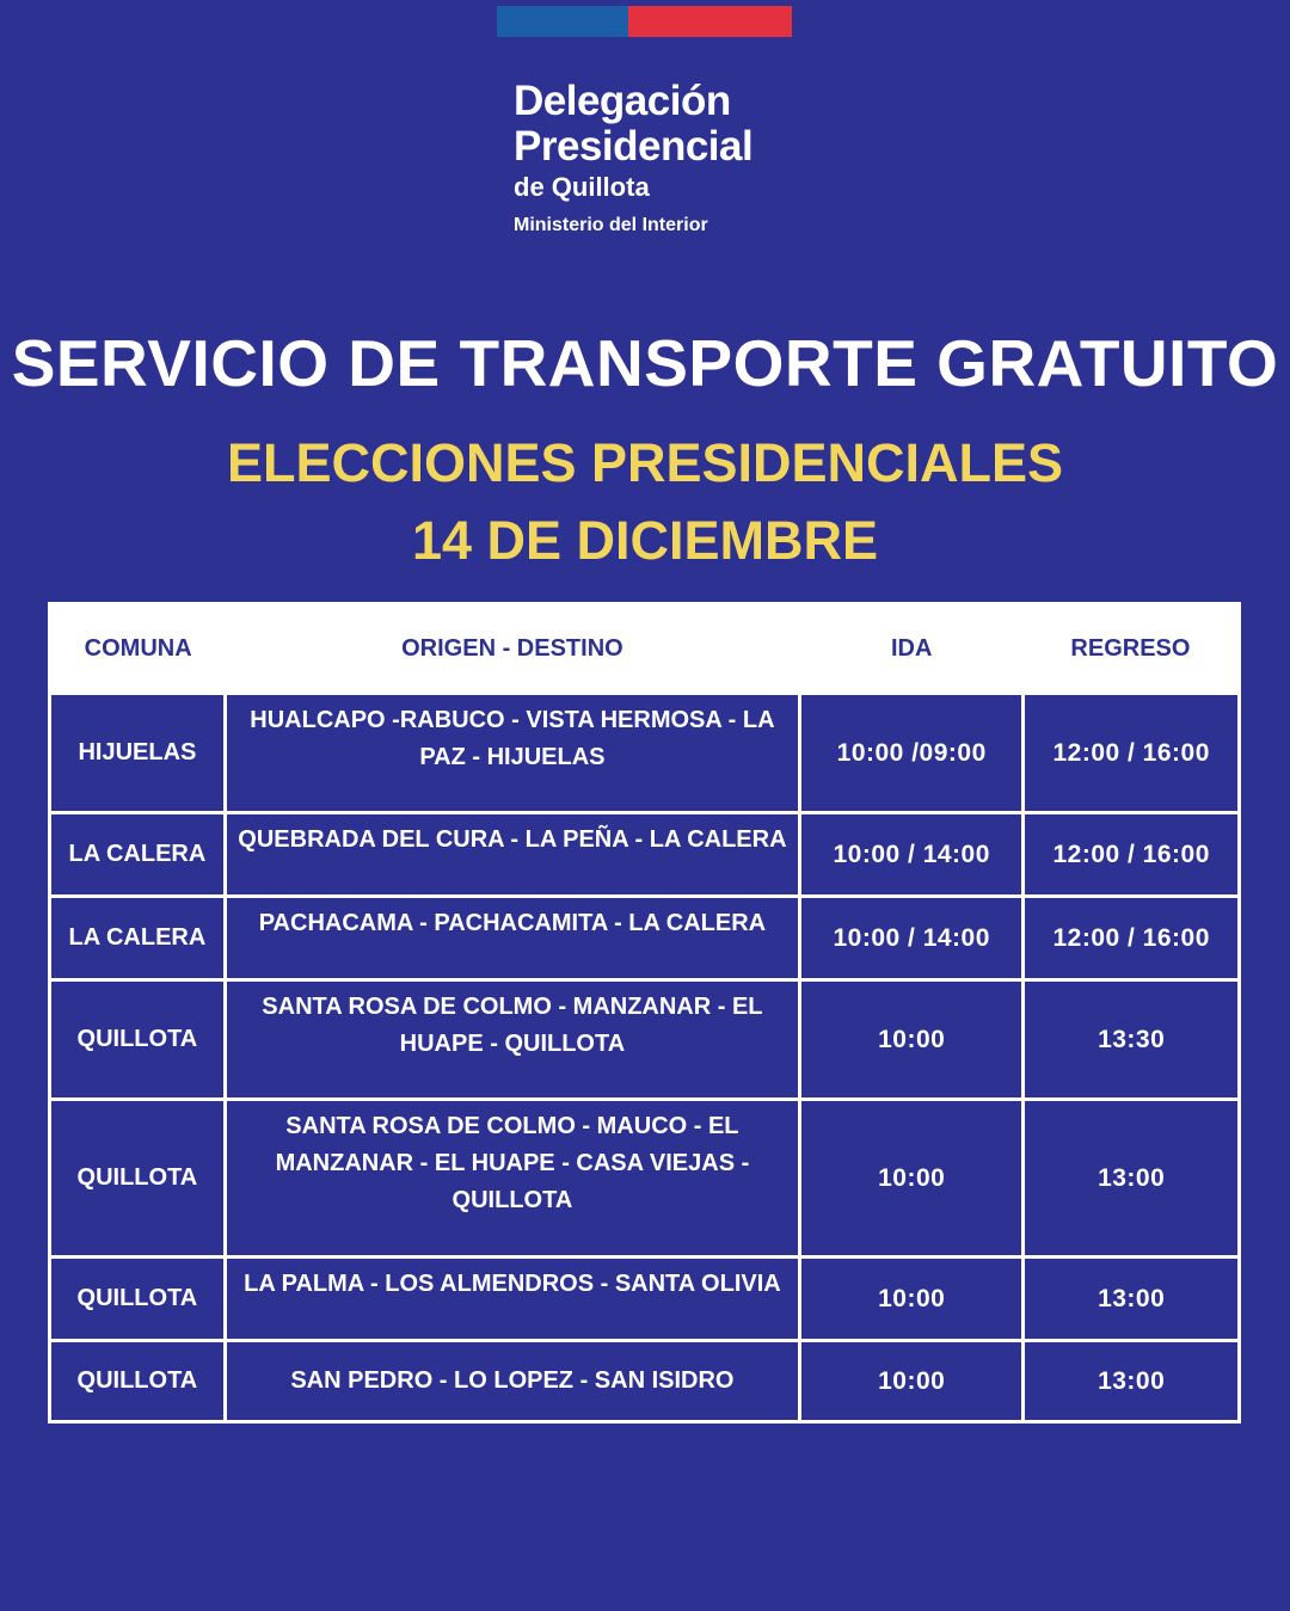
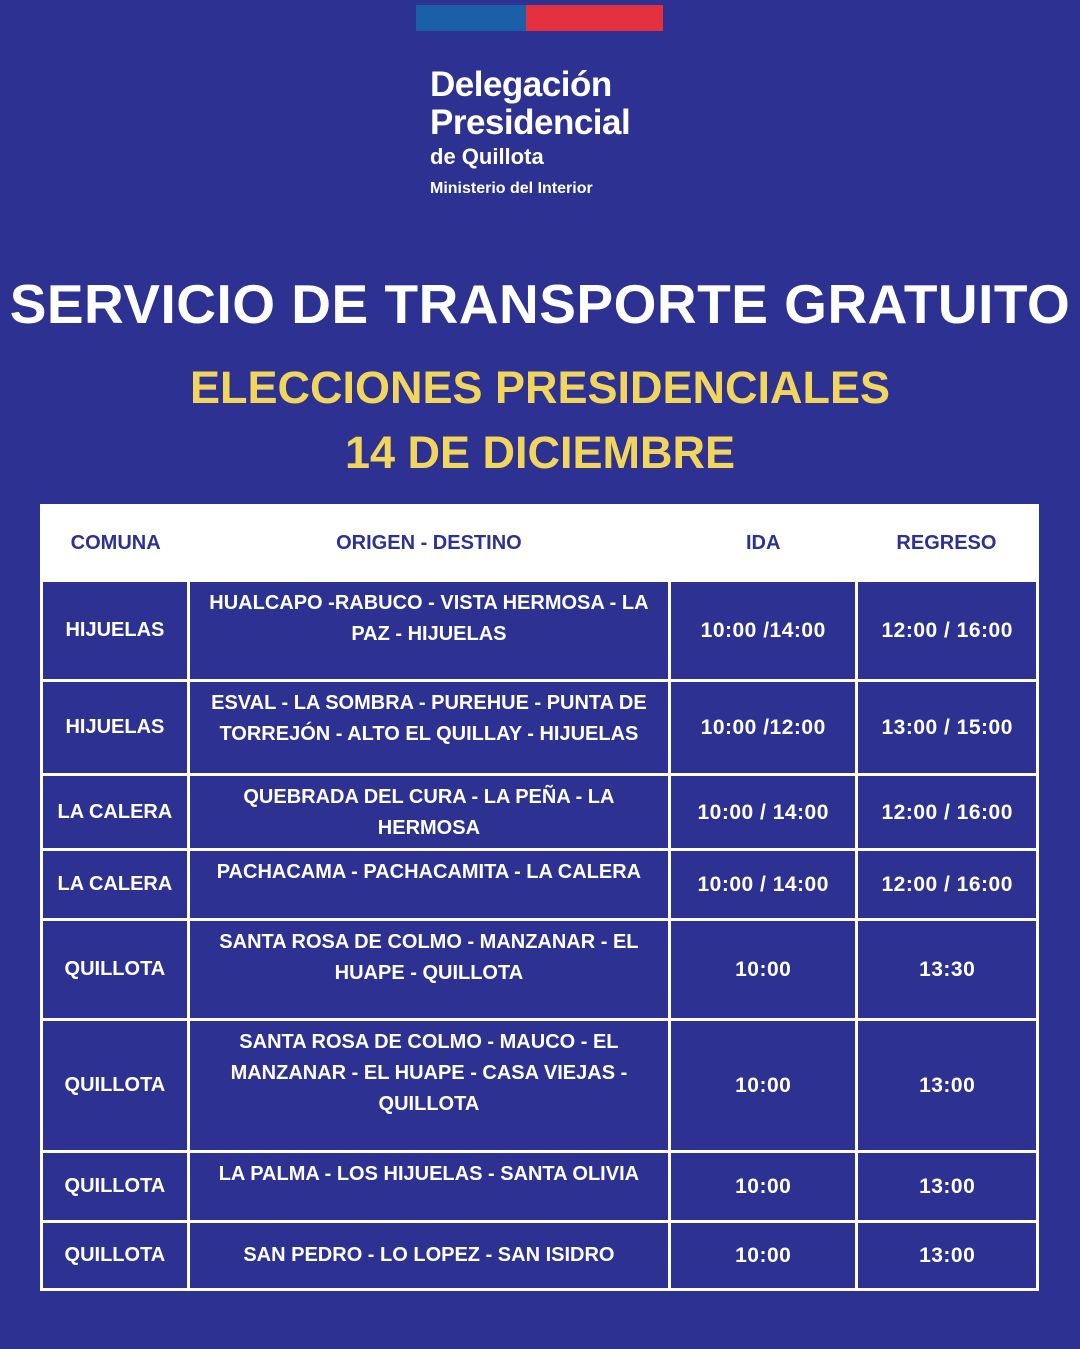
  Delegación
  Presidencial
  de Quillota
  Ministerio del Interior
  SERVICIO DE TRANSPORTE GRATUITO
  ELECCIONES PRESIDENCIALES
  14 DE DICIEMBRE
  COMUNA	ORIGEN - DESTINO	IDA	REGRESO
- HIJUELAS	HUALCAPO -RABUCO - VISTA HERMOSA - LA PAZ - HIJUELAS	10:00 /09:00	12:00 / 16:00
+ HIJUELAS	HUALCAPO -RABUCO - VISTA HERMOSA - LA PAZ - HIJUELAS	10:00 /14:00	12:00 / 16:00
+ HIJUELAS	ESVAL - LA SOMBRA - PUREHUE - PUNTA DE TORREJÓN - ALTO EL QUILLAY - HIJUELAS	10:00 /12:00	13:00 / 15:00
- LA CALERA	QUEBRADA DEL CURA - LA PEÑA - LA CALERA	10:00 / 14:00	12:00 / 16:00
+ LA CALERA	QUEBRADA DEL CURA - LA PEÑA - LA HERMOSA	10:00 / 14:00	12:00 / 16:00
  LA CALERA	PACHACAMA - PACHACAMITA - LA CALERA	10:00 / 14:00	12:00 / 16:00
  QUILLOTA	SANTA ROSA DE COLMO - MANZANAR - EL HUAPE - QUILLOTA	10:00	13:30
  QUILLOTA	SANTA ROSA DE COLMO - MAUCO - EL MANZANAR - EL HUAPE - CASA VIEJAS - QUILLOTA	10:00	13:00
- QUILLOTA	LA PALMA - LOS ALMENDROS - SANTA OLIVIA	10:00	13:00
+ QUILLOTA	LA PALMA - LOS HIJUELAS - SANTA OLIVIA	10:00	13:00
  QUILLOTA	SAN PEDRO - LO LOPEZ - SAN ISIDRO	10:00	13:00
